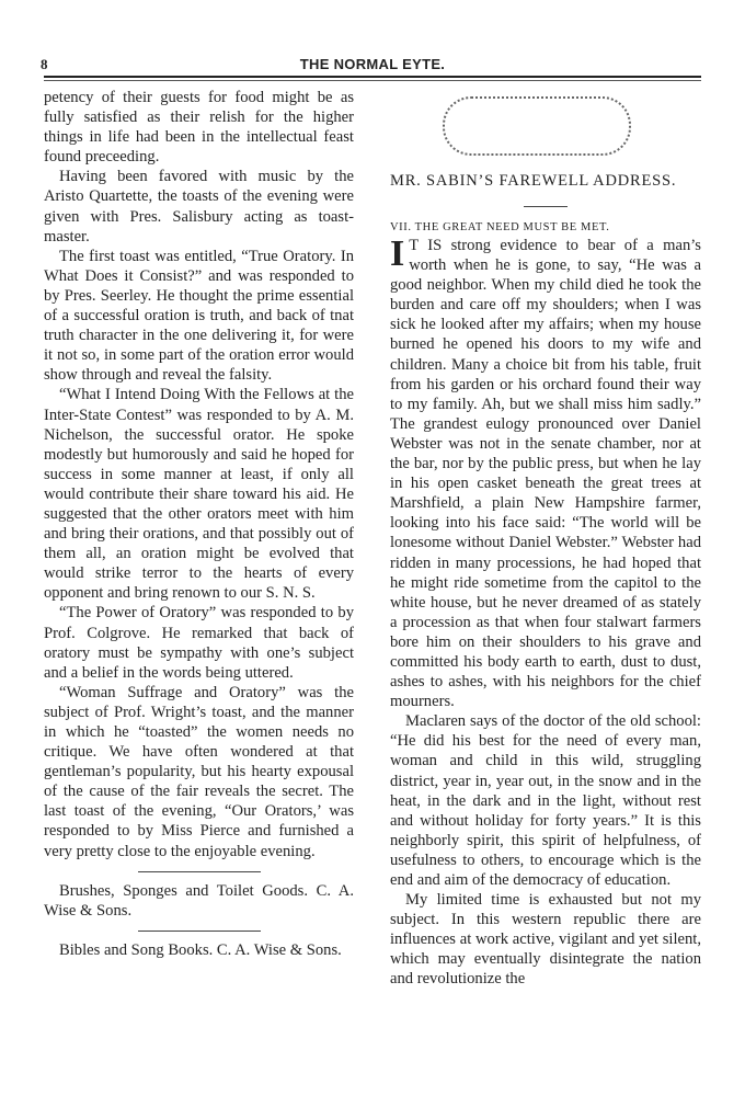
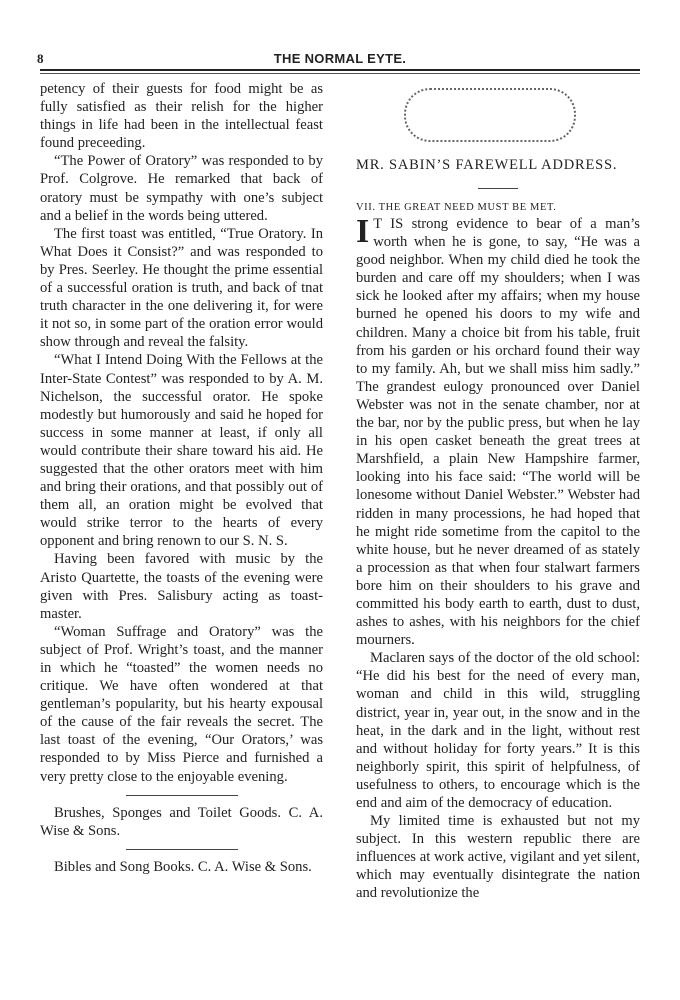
  8
  THE NORMAL EYTE.
  petency of their guests for food might be as fully satisfied as their relish for the higher things in life had been in the intellectual feast found preceeding.
- Having been favored with music by the Aristo Quartette, the toasts of the evening were given with Pres. Salisbury acting as toast-master.
+ “The Power of Oratory” was responded to by Prof. Colgrove. He remarked that back of oratory must be sympathy with one’s subject and a belief in the words being uttered.
  The first toast was entitled, “True Oratory. In What Does it Consist?” and was responded to by Pres. Seerley. He thought the prime essential of a successful oration is truth, and back of tnat truth character in the one delivering it, for were it not so, in some part of the oration error would show through and reveal the falsity.
  “What I Intend Doing With the Fellows at the Inter-State Contest” was responded to by A. M. Nichelson, the successful orator. He spoke modestly but humorously and said he hoped for success in some manner at least, if only all would contribute their share toward his aid. He suggested that the other orators meet with him and bring their orations, and that possibly out of them all, an oration might be evolved that would strike terror to the hearts of every opponent and bring renown to our S. N. S.
- “The Power of Oratory” was responded to by Prof. Colgrove. He remarked that back of oratory must be sympathy with one’s subject and a belief in the words being uttered.
+ Having been favored with music by the Aristo Quartette, the toasts of the evening were given with Pres. Salisbury acting as toast-master.
  “Woman Suffrage and Oratory” was the subject of Prof. Wright’s toast, and the manner in which he “toasted” the women needs no critique. We have often wondered at that gentleman’s popularity, but his hearty expousal of the cause of the fair reveals the secret. The last toast of the evening, “Our Orators,’ was responded to by Miss Pierce and furnished a very pretty close to the enjoyable evening.
  Brushes, Sponges and Toilet Goods. C. A. Wise & Sons.
  Bibles and Song Books. C. A. Wise & Sons.
  MR. SABIN’S FAREWELL ADDRESS.
  VII. THE GREAT NEED MUST BE MET.
  I
  T IS strong evidence to bear of a man’s worth when he is gone, to say, “He was a good neighbor. When my child died he took the burden and care off my shoulders; when I was sick he looked after my affairs; when my house burned he opened his doors to my wife and children. Many a choice bit from his table, fruit from his garden or his orchard found their way to my family. Ah, but we shall miss him sadly.” The grandest eulogy pronounced over Daniel Webster was not in the senate chamber, nor at the bar, nor by the public press, but when he lay in his open casket beneath the great trees at Marshfield, a plain New Hampshire farmer, looking into his face said: “The world will be lonesome without Daniel Webster.” Webster had ridden in many processions, he had hoped that he might ride sometime from the capitol to the white house, but he never dreamed of as stately a procession as that when four stalwart farmers bore him on their shoulders to his grave and committed his body earth to earth, dust to dust, ashes to ashes, with his neighbors for the chief mourners.
  Maclaren says of the doctor of the old school: “He did his best for the need of every man, woman and child in this wild, struggling district, year in, year out, in the snow and in the heat, in the dark and in the light, without rest and without holiday for forty years.” It is this neighborly spirit, this spirit of helpfulness, of usefulness to others, to encourage which is the end and aim of the democracy of education.
  My limited time is exhausted but not my subject. In this western republic there are influences at work active, vigilant and yet silent, which may eventually disintegrate the nation and revolutionize the
